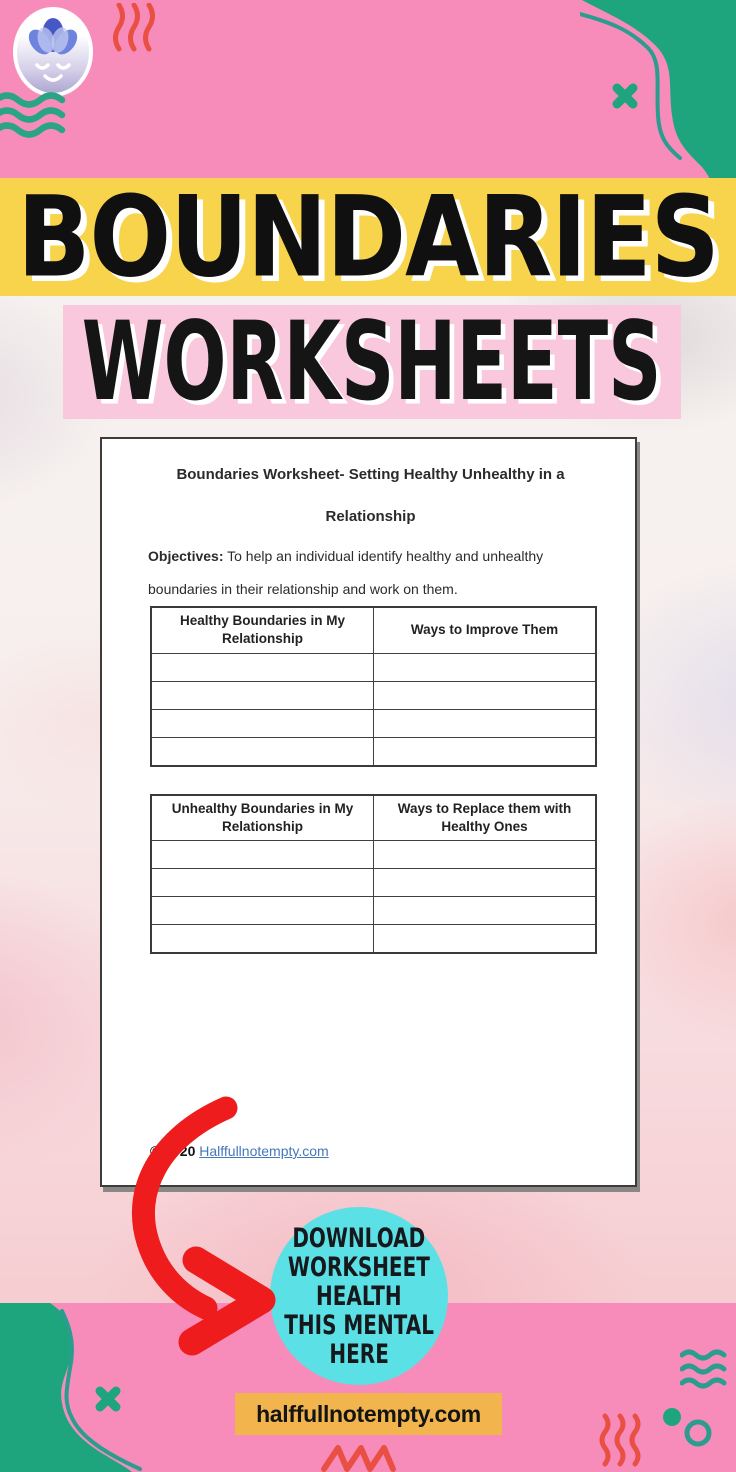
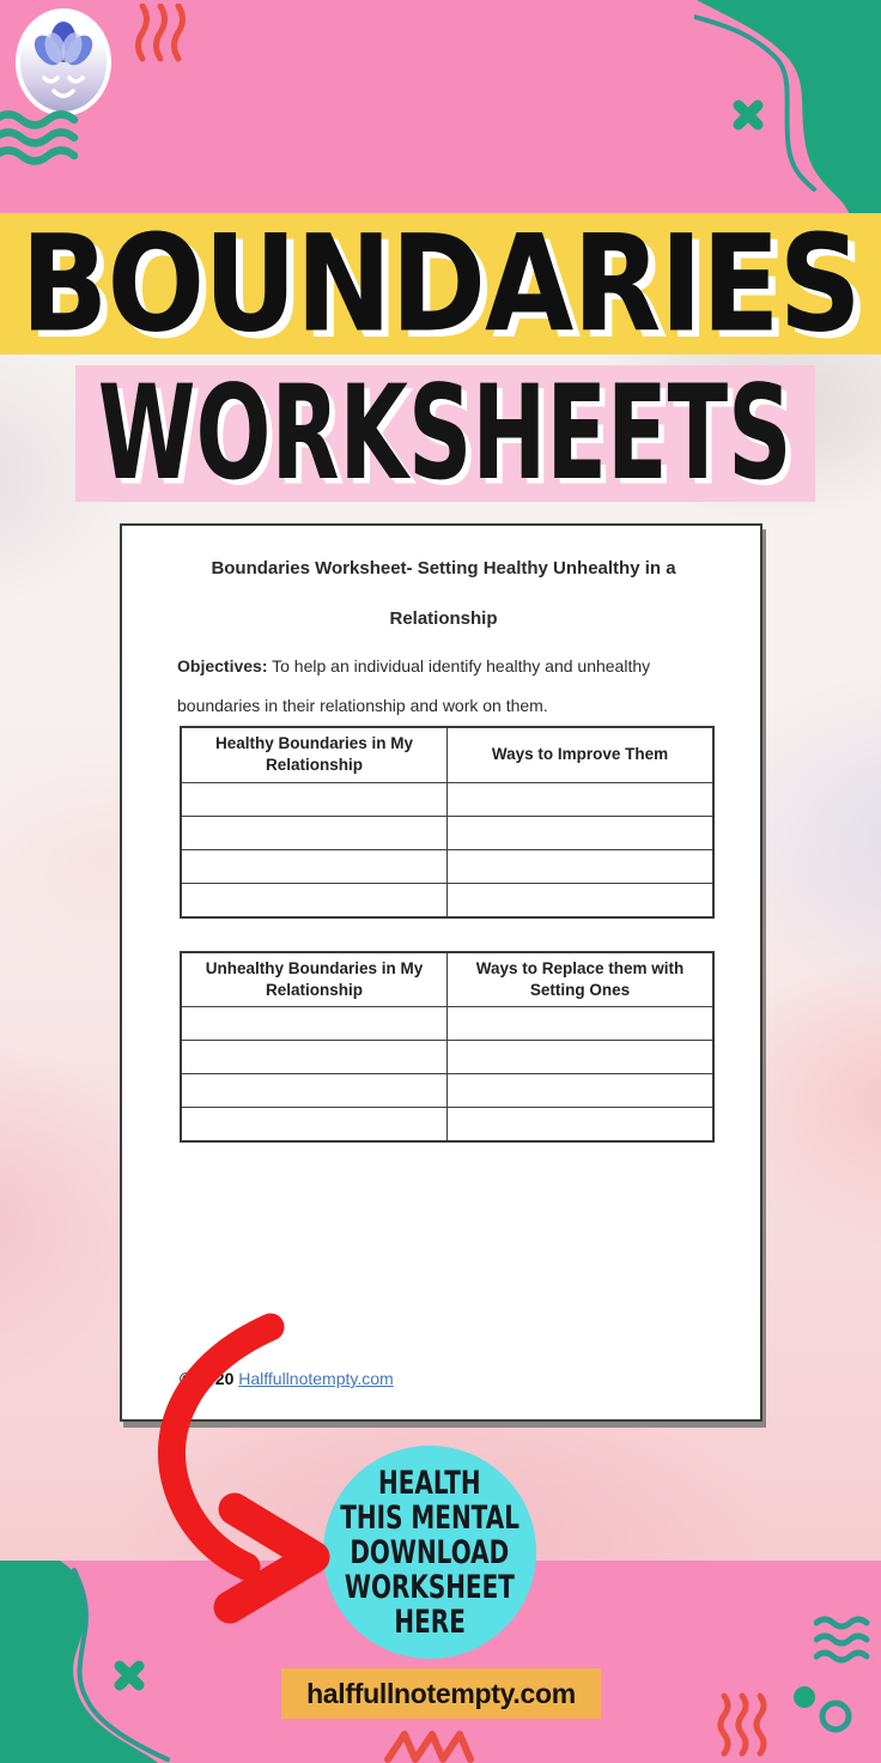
  BOUNDARIES
  WORKSHEETS
  Boundaries Worksheet- Setting Healthy Unhealthy in a
  Relationship
  Objectives: To help an individual identify healthy and unhealthy boundaries in their relationship and work on them.
  Healthy Boundaries in My Relationship	Ways to Improve Them
- Unhealthy Boundaries in My Relationship	Ways to Replace them with Healthy Ones
+ Unhealthy Boundaries in My Relationship	Ways to Replace them with Setting Ones
  20 Halffullnotempty.com
  halffullnotempty.com
- DOWNLOAD
+ HEALTH
- WORKSHEET
+ THIS MENTAL
- HEALTH
+ DOWNLOAD
- THIS MENTAL
+ WORKSHEET
  HERE
